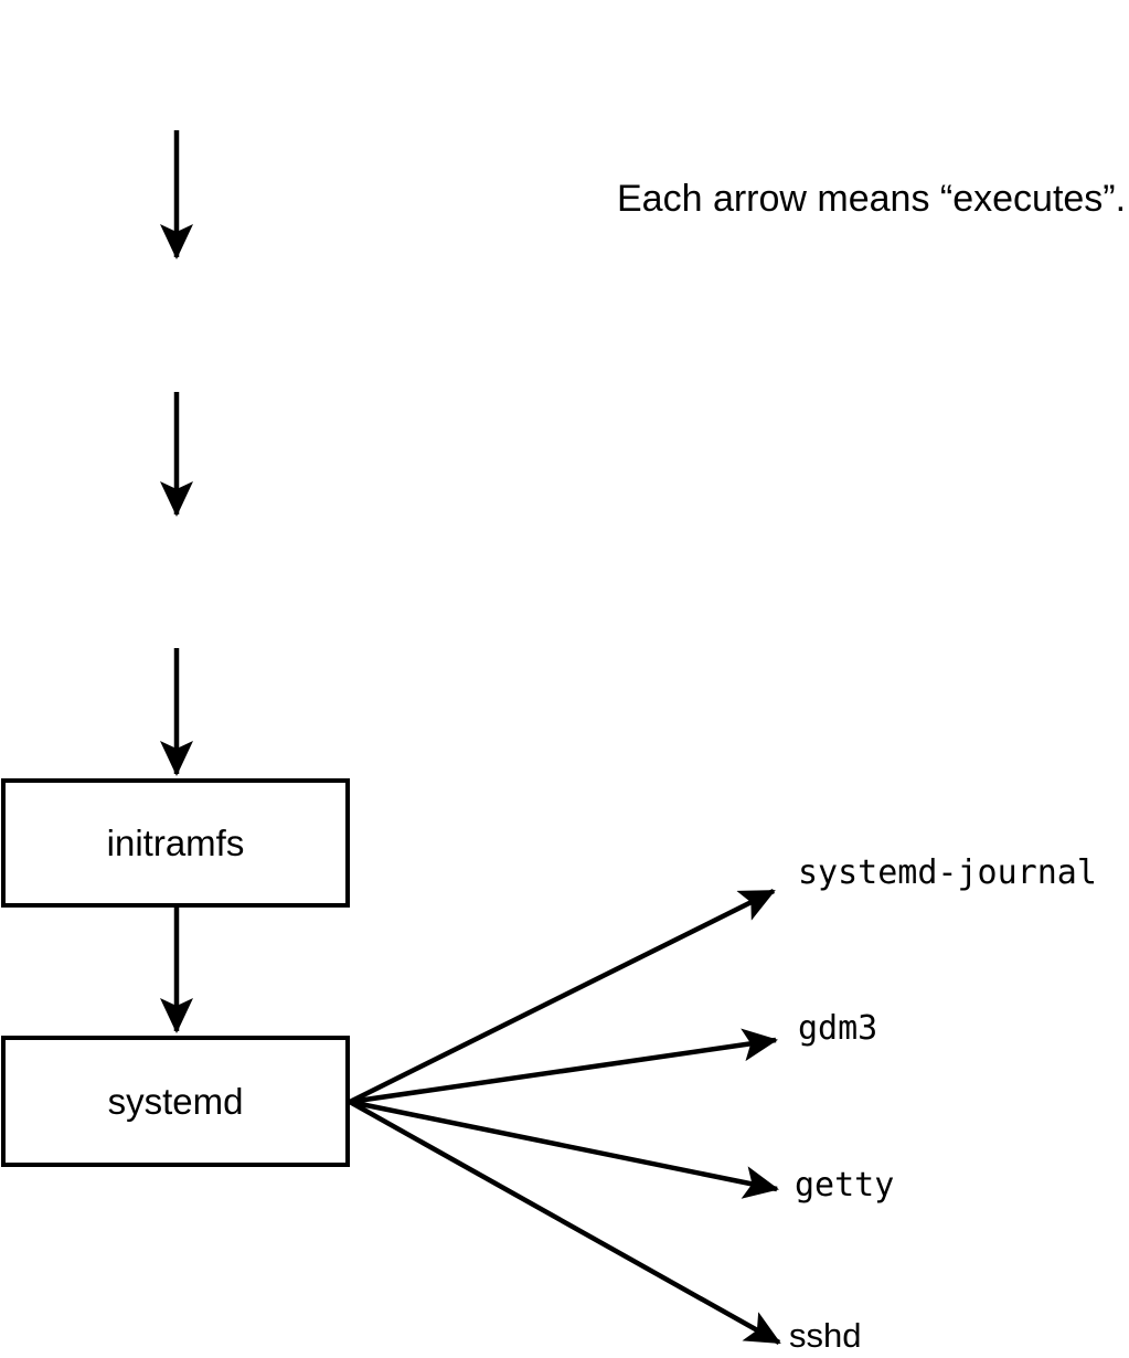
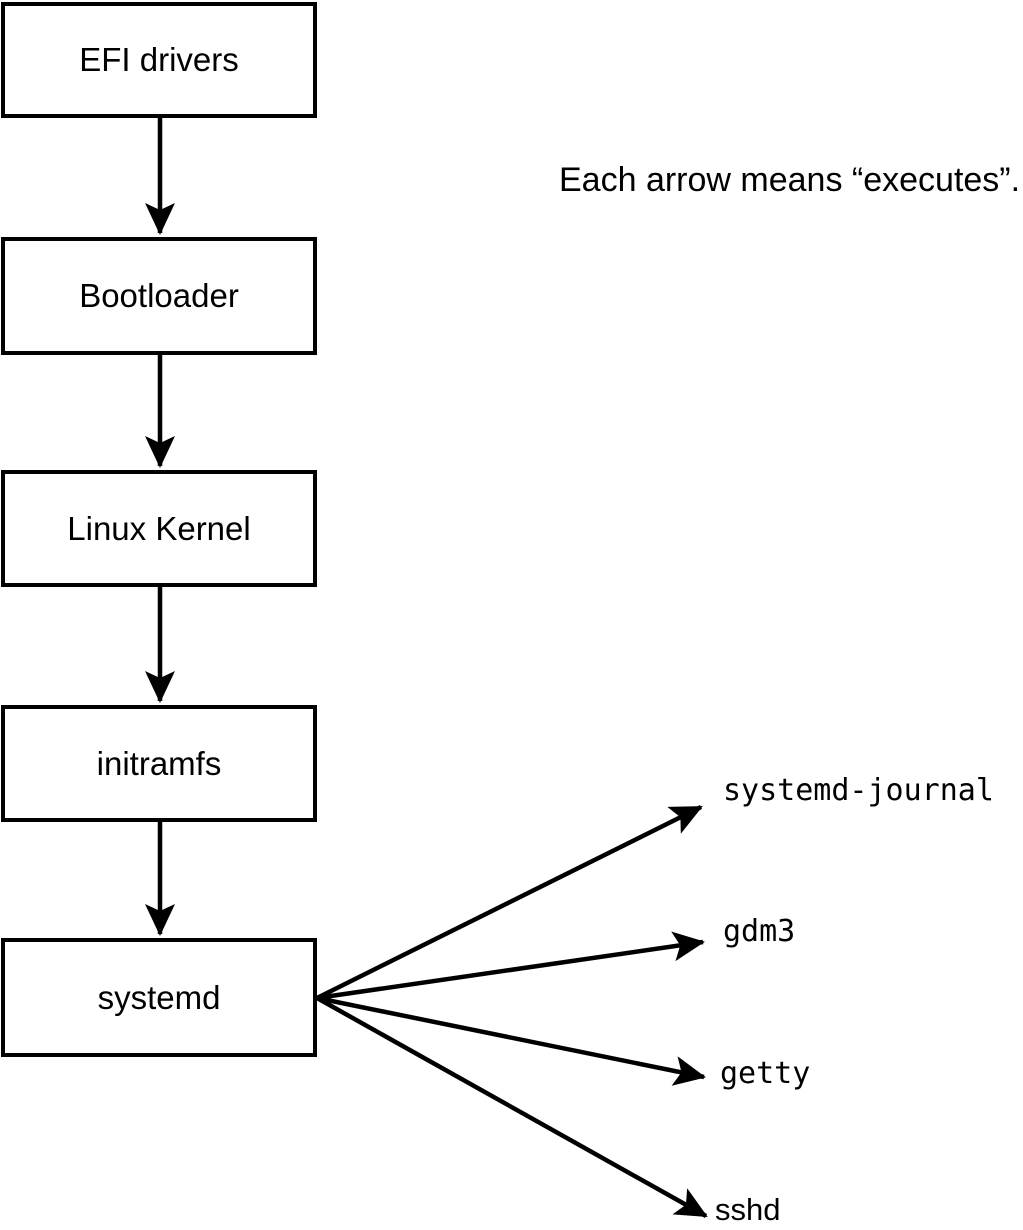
+ EFI drivers
+ Bootloader
+ Linux Kernel
  initramfs
  systemd
  Each arrow means “executes”.
  systemd-journal
  gdm3
  getty
  sshd
